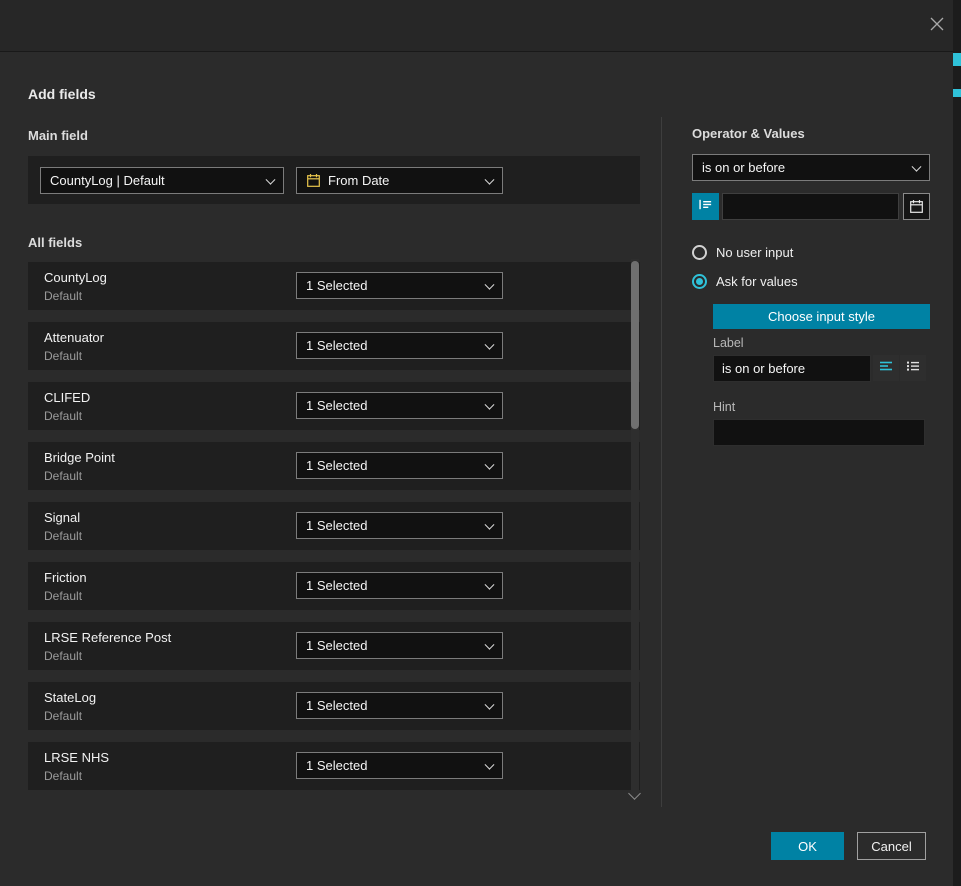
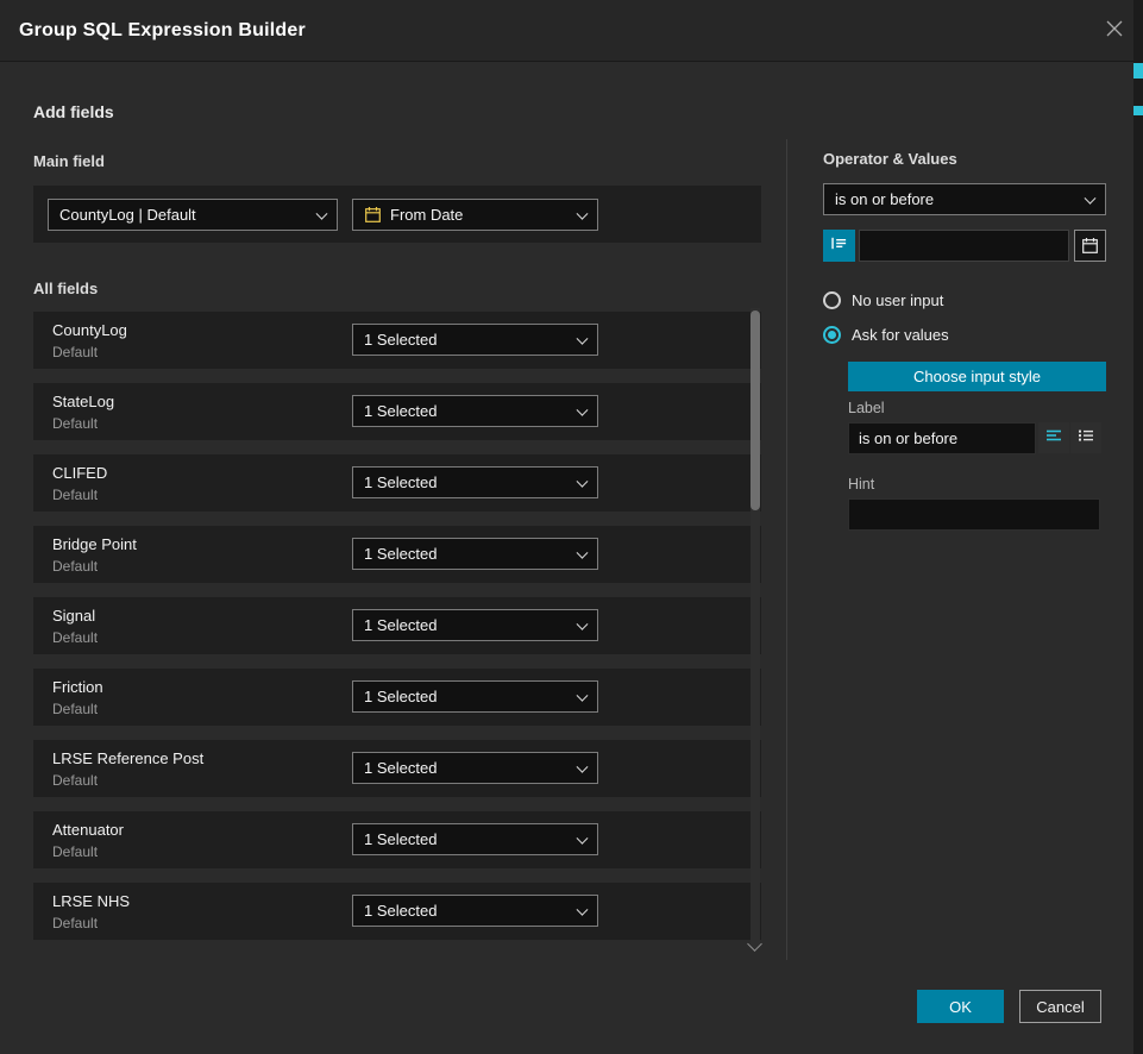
+ Group SQL Expression Builder
  Add fields
  Main field
  All fields
  Operator & Values
  CountyLog | Default
  From Date
  CountyLog
  Default
  1 Selected
- Attenuator
+ StateLog
  Default
  1 Selected
  CLIFED
  Default
  1 Selected
  Bridge Point
  Default
  1 Selected
  Signal
  Default
  1 Selected
  Friction
  Default
  1 Selected
  LRSE Reference Post
  Default
  1 Selected
- StateLog
+ Attenuator
  Default
  1 Selected
  LRSE NHS
  Default
  1 Selected
  is on or before
  No user input
  Ask for values
  Choose input style
  Label
  is on or before
  Hint
  OK
  Cancel
